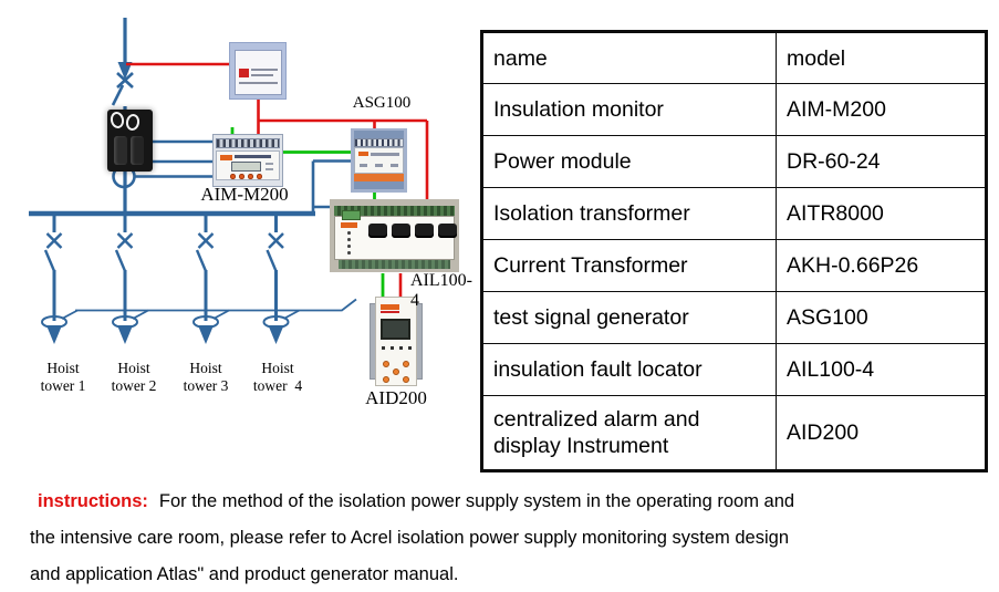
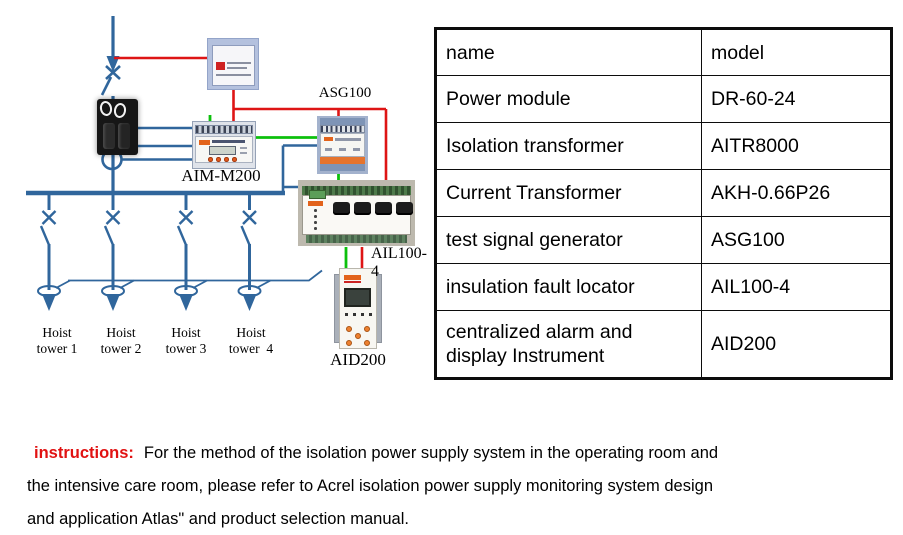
  ASG100
  AIM-M200
  AIL100-4
  AID200
  Hoist
  tower 1
  Hoist
  tower 2
  Hoist
  tower 3
  Hoist
  tower 4
  name	model
- Insulation monitor	AIM-M200
  Power module	DR-60-24
  Isolation transformer	AITR8000
  Current Transformer	AKH-0.66P26
  test signal generator	ASG100
  insulation fault locator	AIL100-4
  centralized alarm and display Instrument	AID200
  instructions: For the method of the isolation power supply system in the operating room and
  the intensive care room, please refer to Acrel isolation power supply monitoring system design
- and application Atlas" and product generator manual.
+ and application Atlas" and product selection manual.
